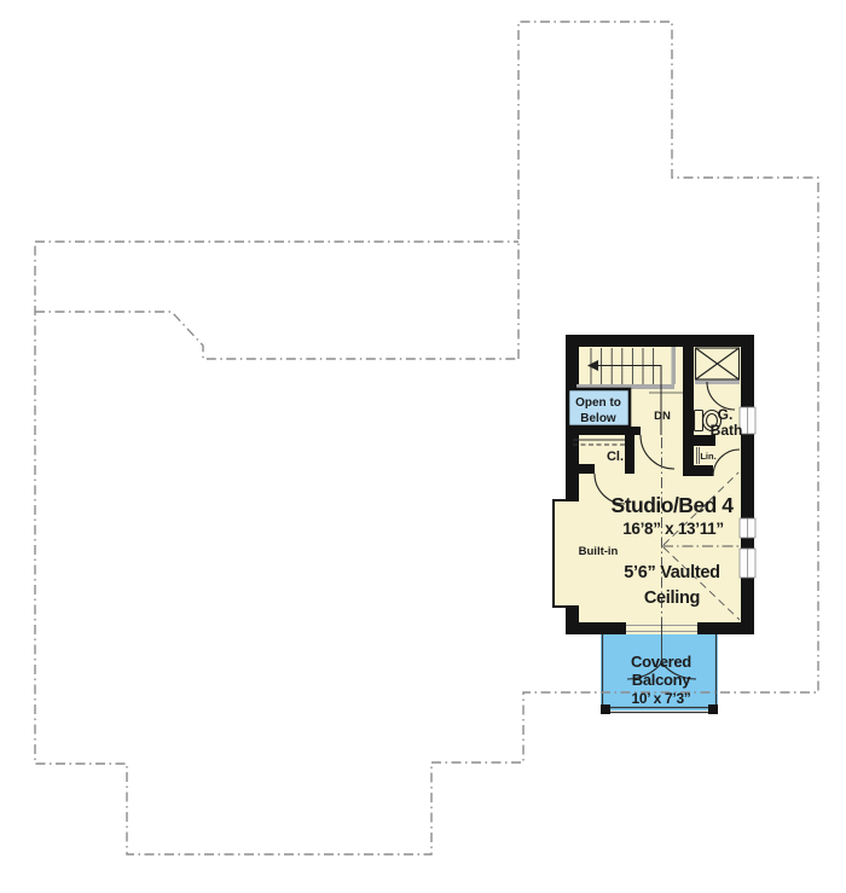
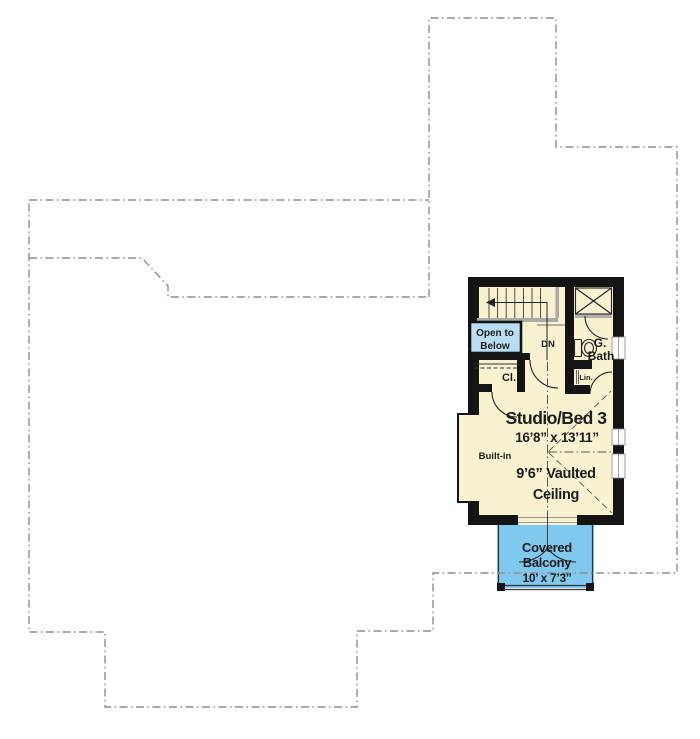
  Open to
  Below
  DN
  Cl.
  G.
  Bath
  Lin.
- Studio/Bed 4
+ Studio/Bed 3
  16’8” x 13’11”
  Built-in
- 5’6” Vaulted
+ 9’6” Vaulted
  Ceiling
  Covered
  Balcony
  10’ x 7’3”
